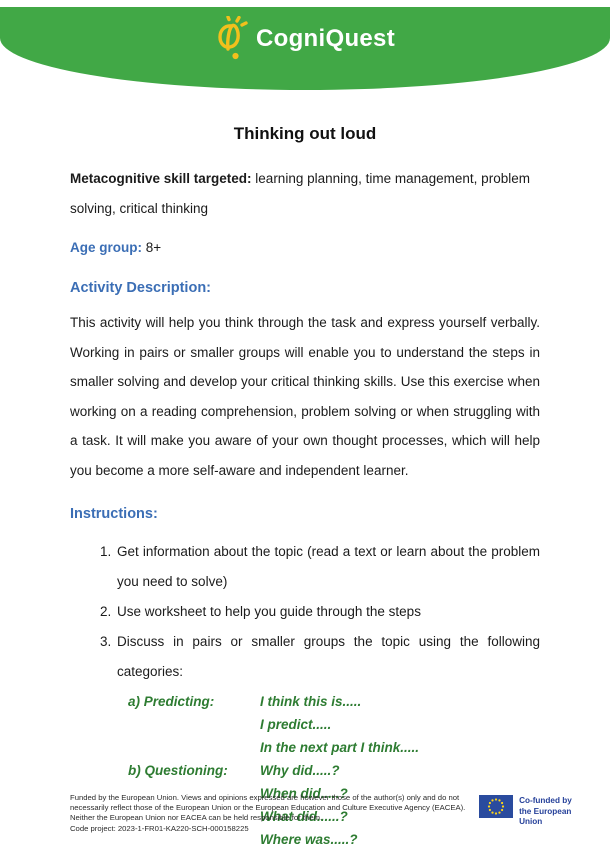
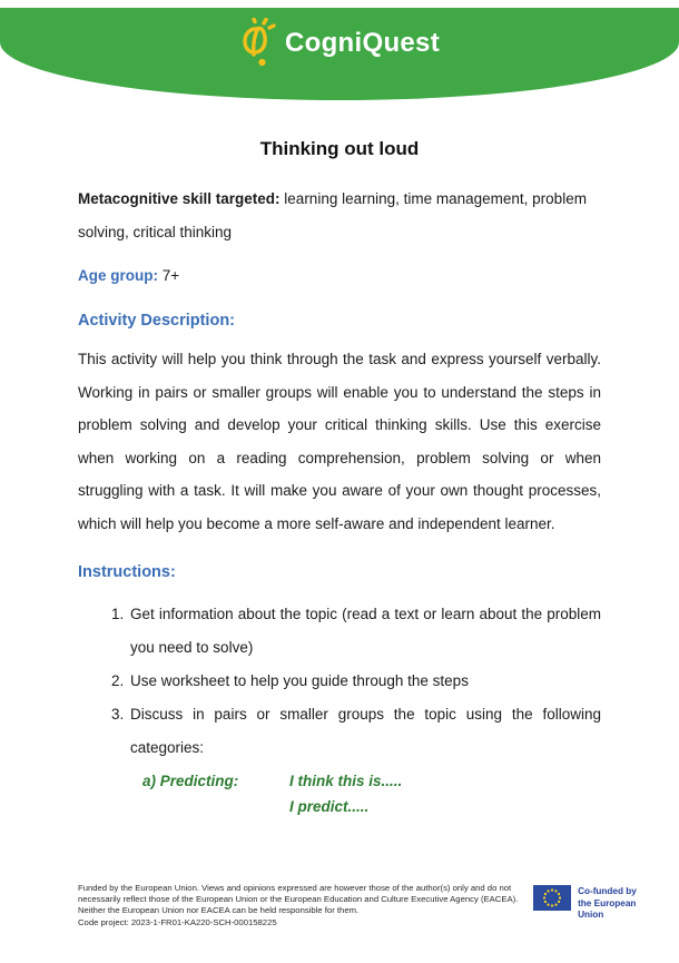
  CogniQuest
  Thinking out loud
- Metacognitive skill targeted: learning planning, time management, problem solving, critical thinking
+ Metacognitive skill targeted: learning learning, time management, problem solving, critical thinking
- Age group: 8+
+ Age group: 7+
  Activity Description:
- This activity will help you think through the task and express yourself verbally. Working in pairs or smaller groups will enable you to understand the steps in smaller solving and develop your critical thinking skills. Use this exercise when working on a reading comprehension, problem solving or when struggling with a task. It will make you aware of your own thought processes, which will help you become a more self-aware and independent learner.
+ This activity will help you think through the task and express yourself verbally. Working in pairs or smaller groups will enable you to understand the steps in problem solving and develop your critical thinking skills. Use this exercise when working on a reading comprehension, problem solving or when struggling with a task. It will make you aware of your own thought processes, which will help you become a more self-aware and independent learner.
  Instructions:
  Get information about the topic (read a text or learn about the problem you need to solve)
  Use worksheet to help you guide through the steps
  Discuss in pairs or smaller groups the topic using the following categories:
  a) Predicting:
  I think this is.....
  I predict.....
- In the next part I think.....
- b) Questioning:
- Why did.....?
- When did.....?
- What did......?
- Where was.....?
  Funded by the European Union. Views and opinions expressed are however those of the author(s) only and do not necessarily reflect those of the European Union or the European Education and Culture Executive Agency (EACEA). Neither the European Union nor EACEA can be held responsible for them.
  Code project: 2023-1-FR01-KA220-SCH-000158225
  Co-funded by
  the European Union
